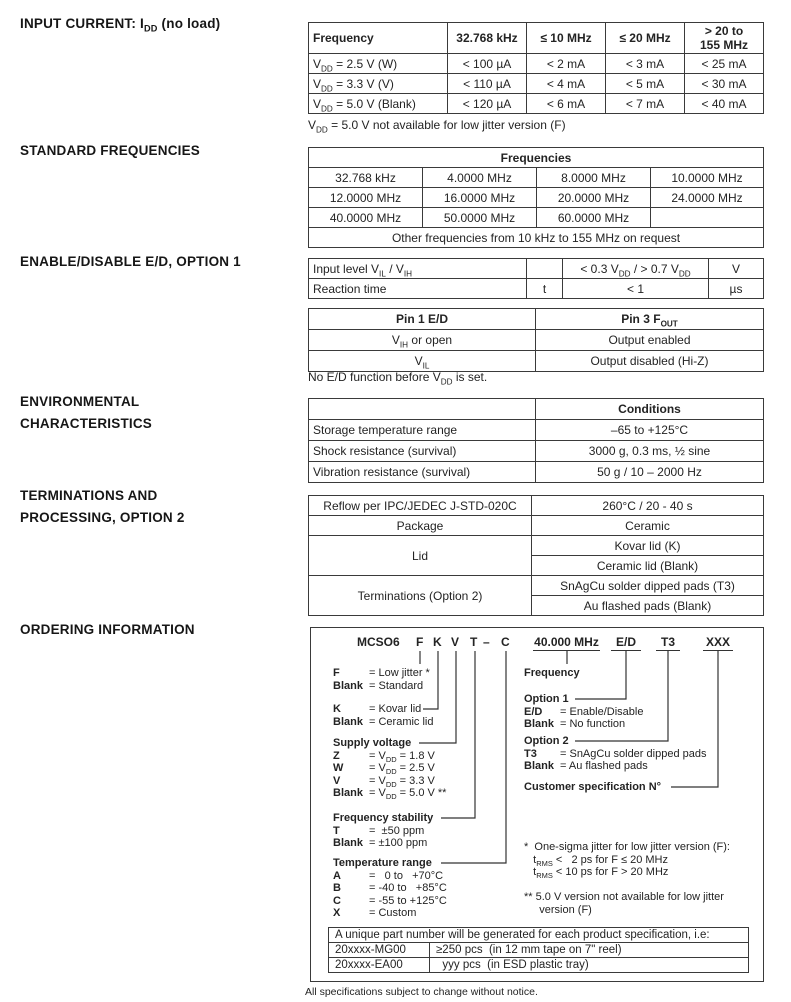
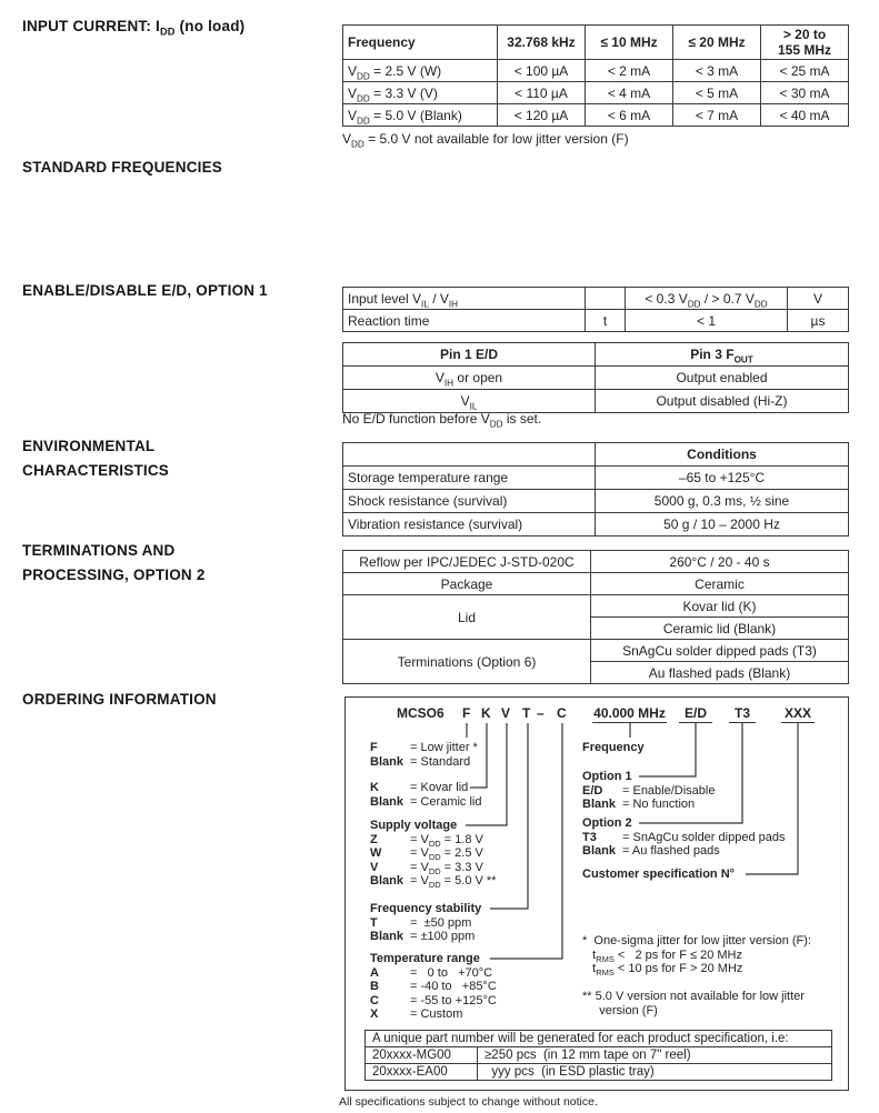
  INPUT CURRENT: IDD (no load)
  STANDARD FREQUENCIES
  ENABLE/DISABLE E/D, OPTION 1
  ENVIRONMENTAL
  CHARACTERISTICS
  TERMINATIONS AND
  PROCESSING, OPTION 2
  ORDERING INFORMATION
  Frequency	32.768 kHz	≤ 10 MHz	≤ 20 MHz	> 20 to155 MHz
  VDD = 2.5 V (W)	< 100 µA	< 2 mA	< 3 mA	< 25 mA
  VDD = 3.3 V (V)	< 110 µA	< 4 mA	< 5 mA	< 30 mA
  VDD = 5.0 V (Blank)	< 120 µA	< 6 mA	< 7 mA	< 40 mA
  VDD = 5.0 V not available for low jitter version (F)
- Frequencies
- 32.768 kHz	4.0000 MHz	8.0000 MHz	10.0000 MHz
- 12.0000 MHz	16.0000 MHz	20.0000 MHz	24.0000 MHz
- 40.0000 MHz	50.0000 MHz	60.0000 MHz
- Other frequencies from 10 kHz to 155 MHz on request
  Input level VIL / VIH		< 0.3 VDD / > 0.7 VDD	V
  Reaction time	t	< 1	µs
  Pin 1 E/D	Pin 3 FOUT
  VIH or open	Output enabled
  VIL	Output disabled (Hi-Z)
  No E/D function before VDD is set.
  	Conditions
  Storage temperature range	–65 to +125°C
- Shock resistance (survival)	3000 g, 0.3 ms, ½ sine
+ Shock resistance (survival)	5000 g, 0.3 ms, ½ sine
  Vibration resistance (survival)	50 g / 10 – 2000 Hz
  Reflow per IPC/JEDEC J-STD-020C	260°C / 20 - 40 s
  Package	Ceramic
  Lid	Kovar lid (K)
  Ceramic lid (Blank)
- Terminations (Option 2)	SnAgCu solder dipped pads (T3)
+ Terminations (Option 6)	SnAgCu solder dipped pads (T3)
  Au flashed pads (Blank)
  MCSO6
  F
  K
  V
  T
  –
  C
  40.000 MHz
  E/D
  T3
  XXX
  F = Low jitter *
  Blank = Standard
  K = Kovar lid
  Blank = Ceramic lid
  Supply voltage
  Z = VDD = 1.8 V
  W = VDD = 2.5 V
  V = VDD = 3.3 V
  Blank = VDD = 5.0 V **
  Frequency stability
  T = ±50 ppm
  Blank = ±100 ppm
  Temperature range
  A = 0 to +70°C
  B = -40 to +85°C
  C = -55 to +125°C
  X = Custom
  Frequency
  Option 1
  E/D = Enable/Disable
  Blank = No function
  Option 2
  T3 = SnAgCu solder dipped pads
  Blank = Au flashed pads
  Customer specification N°
  * One-sigma jitter for low jitter version (F):
  tRMS < 2 ps for F ≤ 20 MHz
  tRMS < 10 ps for F > 20 MHz
  ** 5.0 V version not available for low jitter
  version (F)
  A unique part number will be generated for each product specification, i.e:
  20xxxx-MG00	≥250 pcs (in 12 mm tape on 7" reel)
  20xxxx-EA00	yyy pcs (in ESD plastic tray)
  All specifications subject to change without notice.
